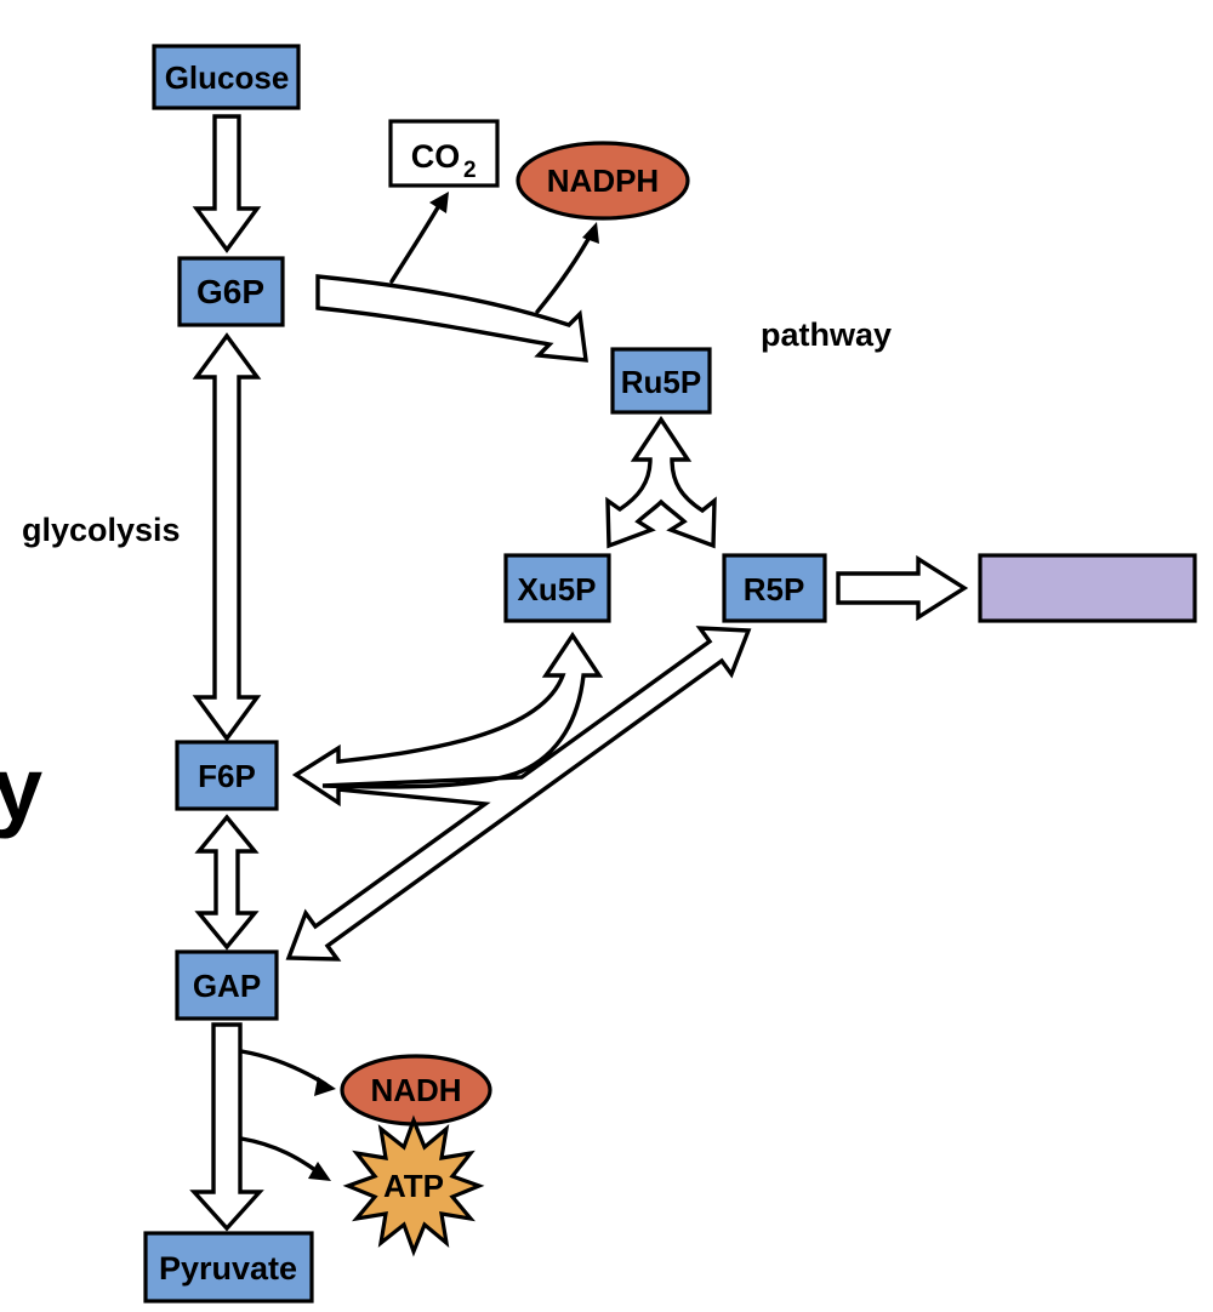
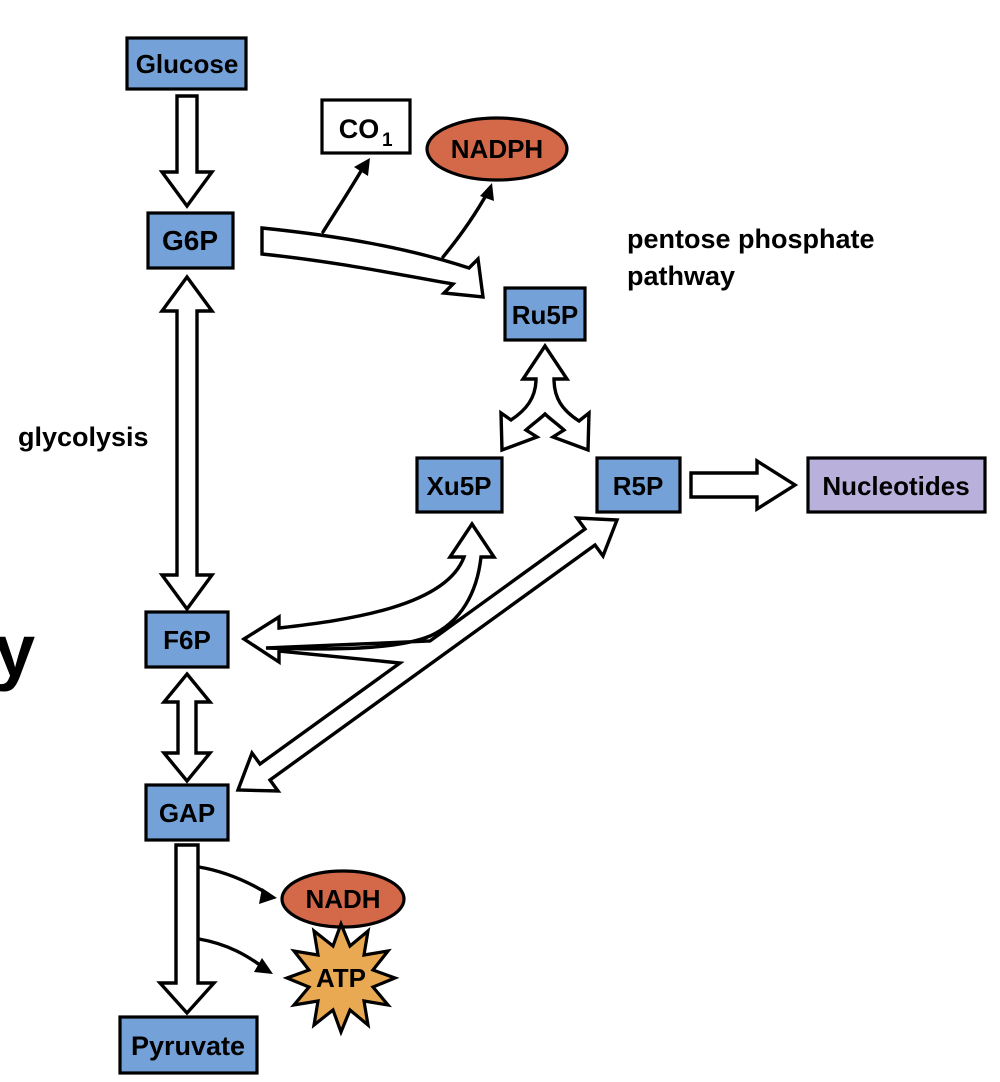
  Glucose
  G6P
  CO
- 2
+ 1
  NADPH
  Ru5P
  Xu5P
  R5P
+ Nucleotides
  F6P
  GAP
  NADH
  ATP
  Pyruvate
+ pentose phosphate
  pathway
  glycolysis
  y
